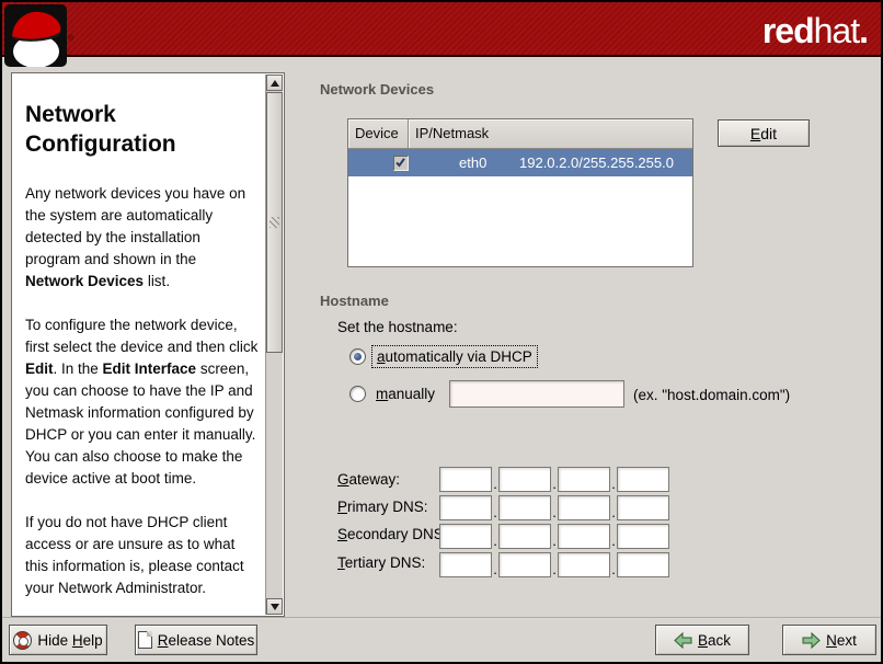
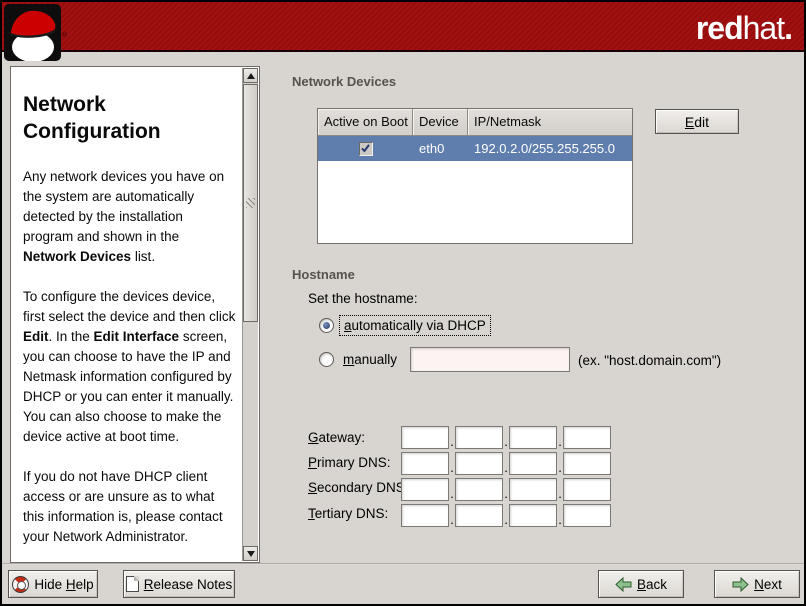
  redhat.
  Network Configuration
  Any network devices you have on the system are automatically detected by the installation program and shown in the Network Devices list.
- To configure the network device, first select the device and then click Edit. In the Edit Interface screen, you can choose to have the IP and Netmask information configured by DHCP or you can enter it manually. You can also choose to make the device active at boot time.
+ To configure the devices device, first select the device and then click Edit. In the Edit Interface screen, you can choose to have the IP and Netmask information configured by DHCP or you can enter it manually. You can also choose to make the device active at boot time.
  If you do not have DHCP client access or are unsure as to what this information is, please contact your Network Administrator.
  Network Devices
+ Active on Boot
  Device
  IP/Netmask
  eth0
  192.0.2.0/255.255.255.0
  Edit
  Hostname
  Set the hostname:
  automatically via DHCP
  manually
  (ex. "host.domain.com")
  Gateway:
  .
  .
  .
  Primary DNS:
  .
  .
  .
  Secondary DN
  .
  .
  .
  Tertiary DNS:
  .
  .
  .
  Hide Help
  Release Notes
  Back
  Next
